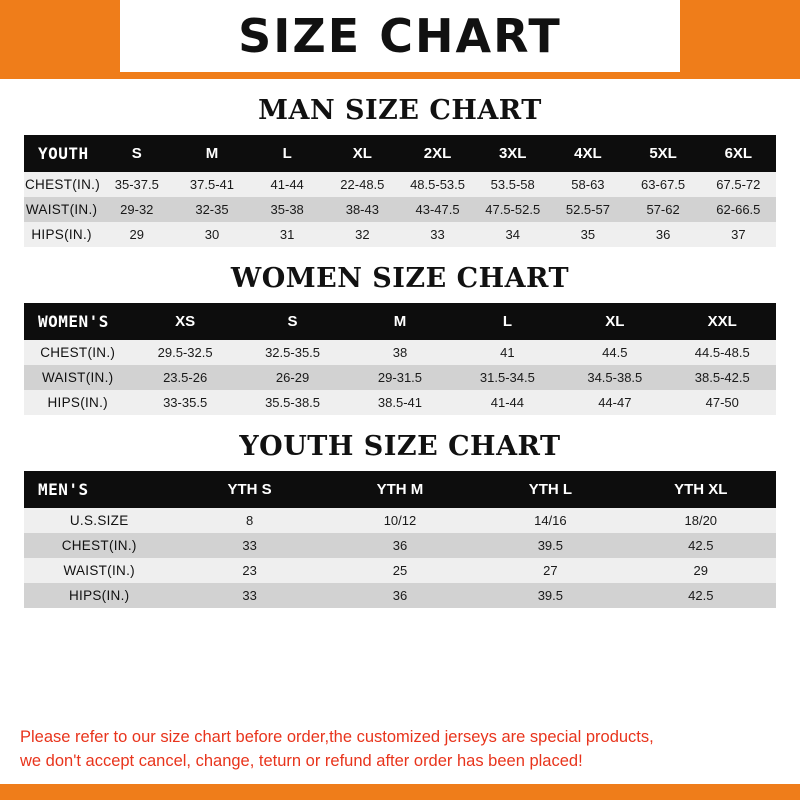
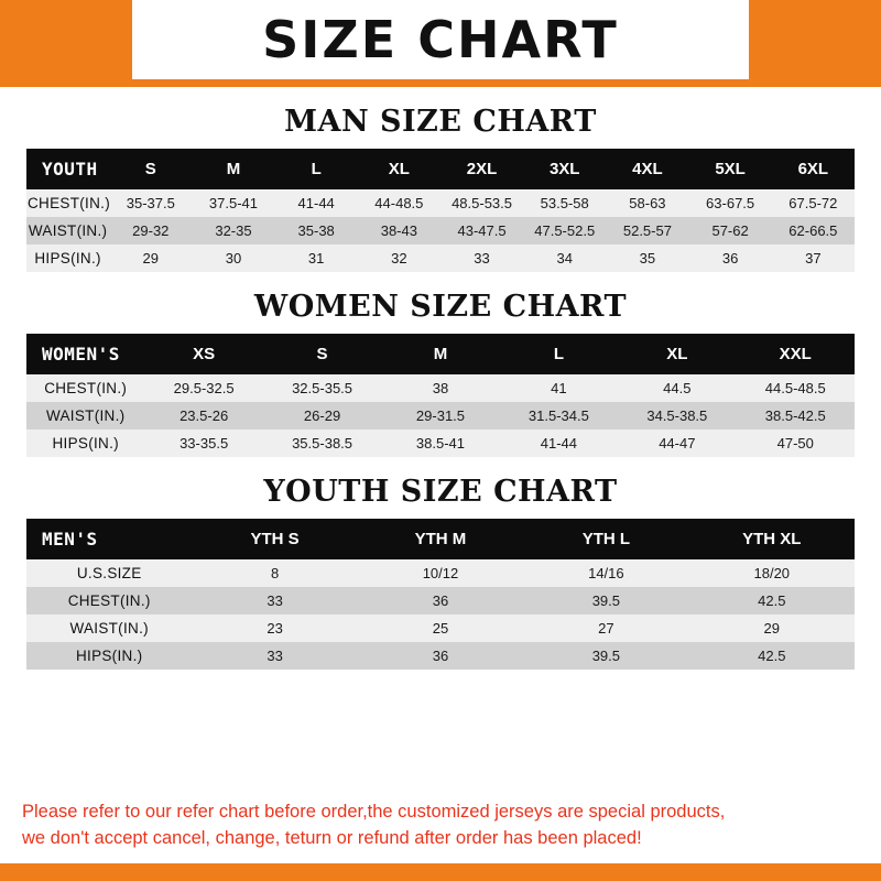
  SIZE CHART
  MAN SIZE CHART
  YOUTH	S	M	L	XL	2XL	3XL	4XL	5XL	6XL
- CHEST(IN.)	35-37.5	37.5-41	41-44	22-48.5	48.5-53.5	53.5-58	58-63	63-67.5	67.5-72
+ CHEST(IN.)	35-37.5	37.5-41	41-44	44-48.5	48.5-53.5	53.5-58	58-63	63-67.5	67.5-72
  WAIST(IN.)	29-32	32-35	35-38	38-43	43-47.5	47.5-52.5	52.5-57	57-62	62-66.5
  HIPS(IN.)	29	30	31	32	33	34	35	36	37
  WOMEN SIZE CHART
  WOMEN'S	XS	S	M	L	XL	XXL
  CHEST(IN.)	29.5-32.5	32.5-35.5	38	41	44.5	44.5-48.5
  WAIST(IN.)	23.5-26	26-29	29-31.5	31.5-34.5	34.5-38.5	38.5-42.5
  HIPS(IN.)	33-35.5	35.5-38.5	38.5-41	41-44	44-47	47-50
  YOUTH SIZE CHART
  MEN'S	YTH S	YTH M	YTH L	YTH XL
  U.S.SIZE	8	10/12	14/16	18/20
  CHEST(IN.)	33	36	39.5	42.5
  WAIST(IN.)	23	25	27	29
  HIPS(IN.)	33	36	39.5	42.5
- Please refer to our size chart before order,the customized jerseys are special products,
+ Please refer to our refer chart before order,the customized jerseys are special products,
  we don't accept cancel, change, teturn or refund after order has been placed!
